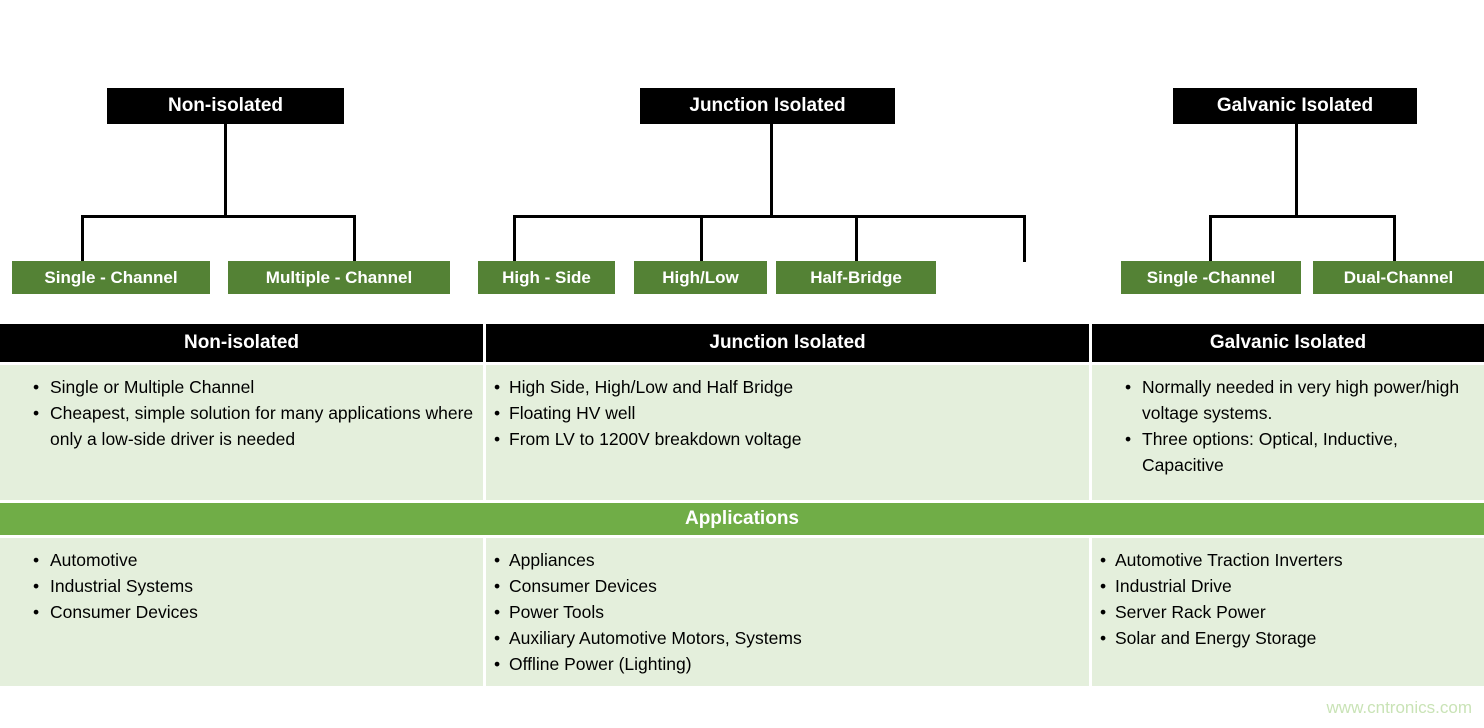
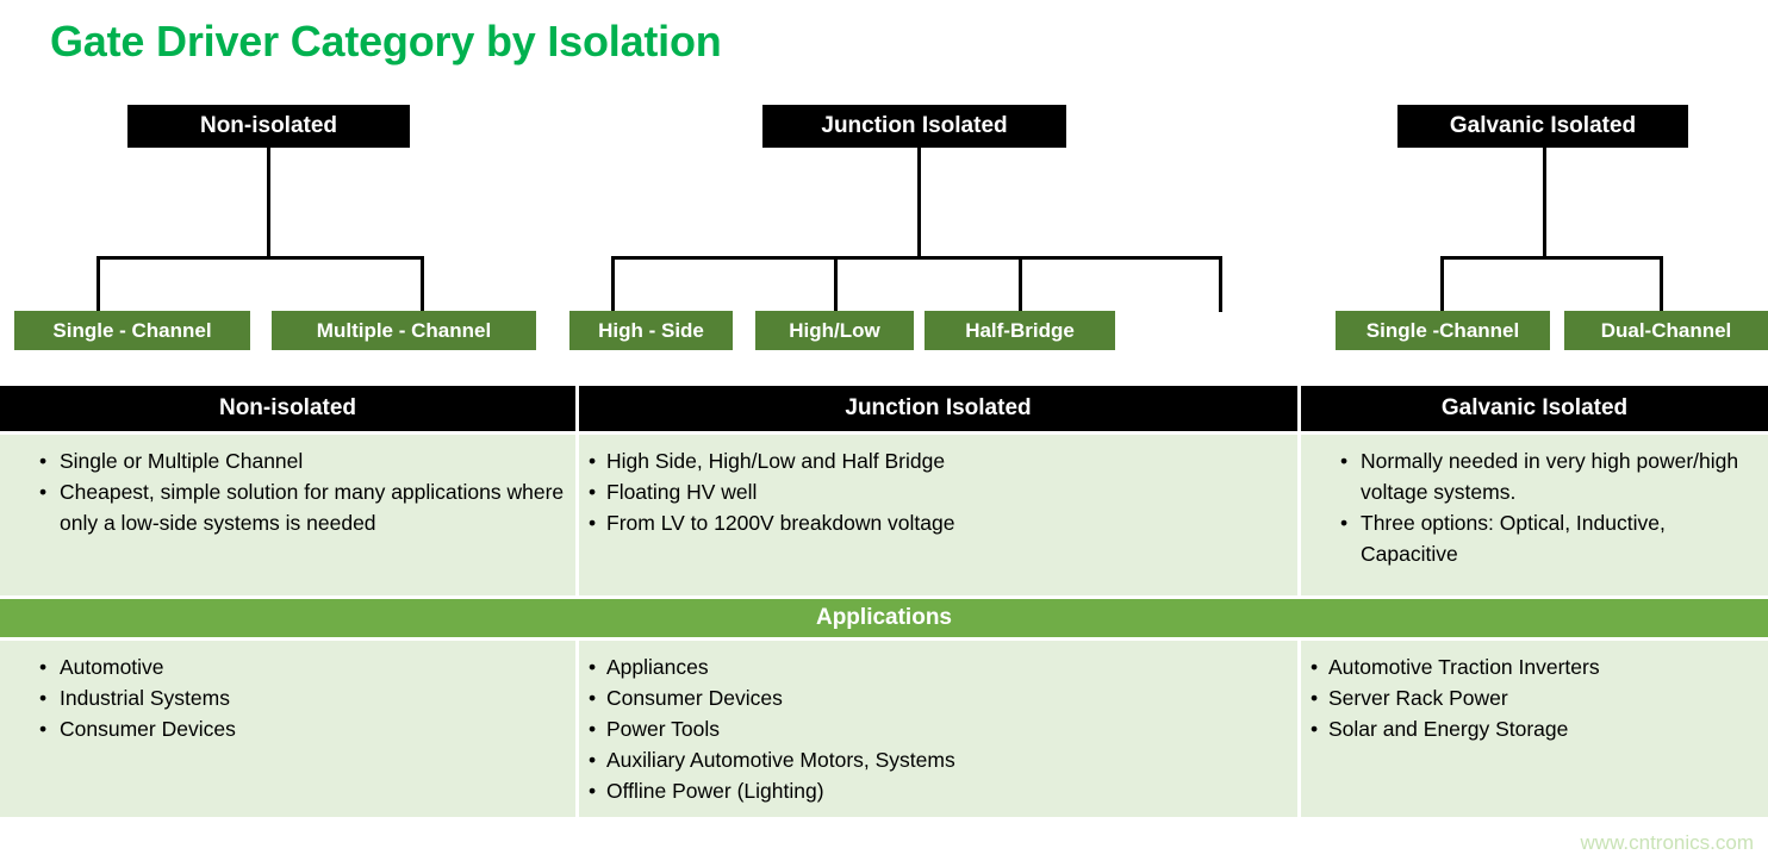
+ Gate Driver Category by Isolation
  Non-isolated
  Single - Channel
  Multiple - Channel
  Junction Isolated
  High - Side
  High/Low
  Half-Bridge
  Galvanic Isolated
  Single -Channel
  Dual-Channel
  Non-isolated
  Junction Isolated
  Galvanic Isolated
  Single or Multiple Channel
- Cheapest, simple solution for many applications where only a low-side driver is needed
+ Cheapest, simple solution for many applications where only a low-side systems is needed
  High Side, High/Low and Half Bridge
  Floating HV well
  From LV to 1200V breakdown voltage
  Normally needed in very high power/high voltage systems.
  Three options: Optical, Inductive, Capacitive
  Applications
  Automotive
  Industrial Systems
  Consumer Devices
  Appliances
  Consumer Devices
  Power Tools
  Auxiliary Automotive Motors, Systems
  Offline Power (Lighting)
  Automotive Traction Inverters
- Industrial Drive
  Server Rack Power
  Solar and Energy Storage
  www.cntronics.com
